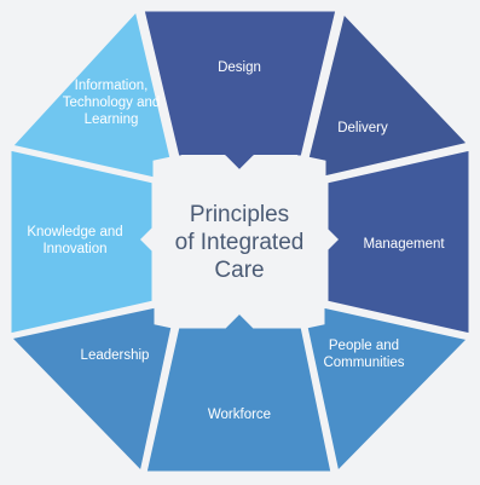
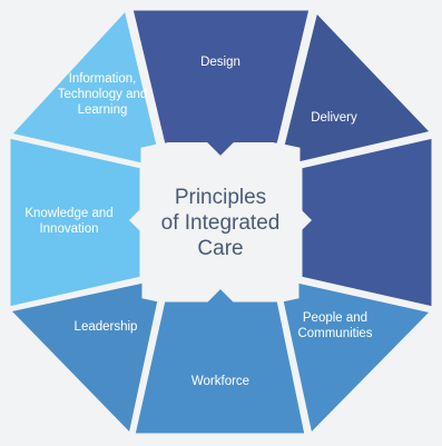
  Design
  Delivery
- Management
  People and
  Communities
  Workforce
  Leadership
  Knowledge and
  Innovation
  Information,
  Technology and
  Learning
  Principles
  of Integrated
  Care
